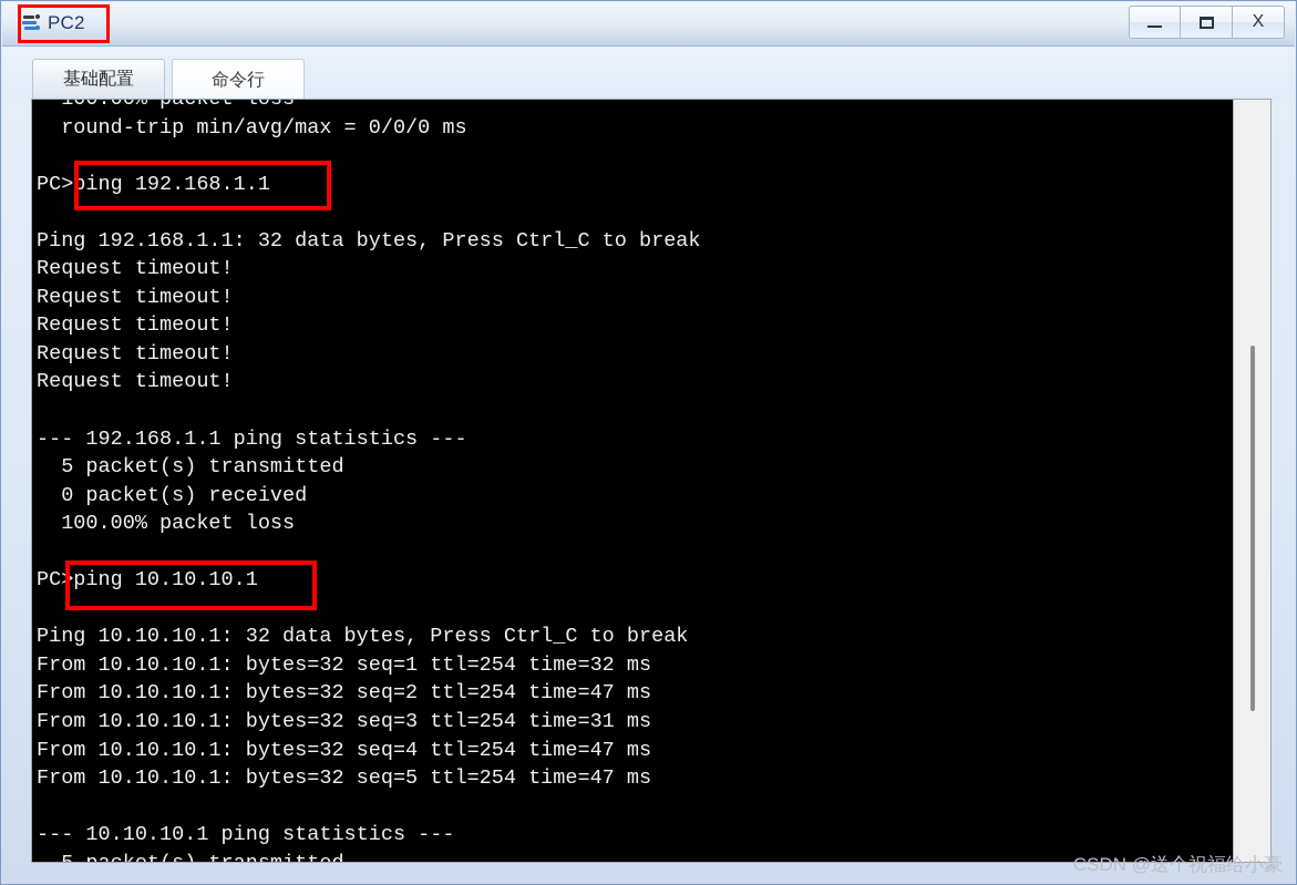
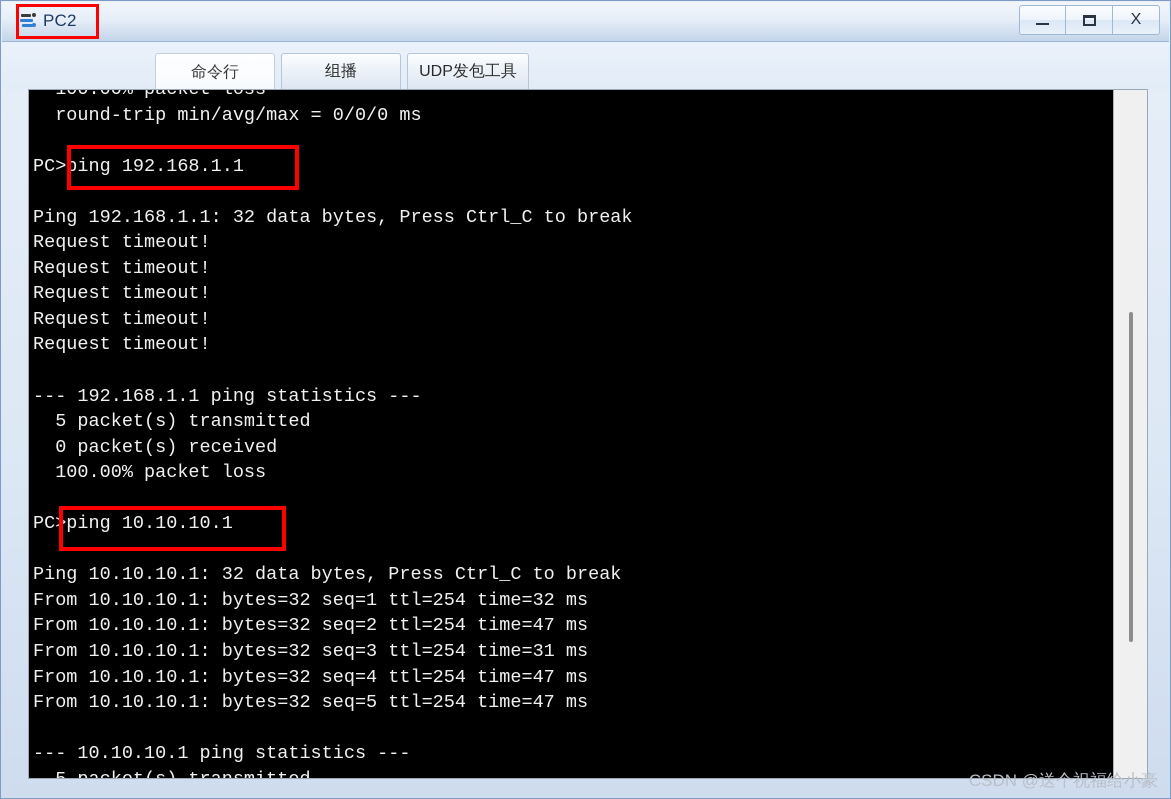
  PC2
  X
- 基础配置
  命令行
+ 组播
+ UDP发包工具
  100.00% packet loss
  round-trip min/avg/max = 0/0/0 ms
  PC>ping 192.168.1.1
  Ping 192.168.1.1: 32 data bytes, Press Ctrl_C to break
  Request timeout!
  Request timeout!
  Request timeout!
  Request timeout!
  Request timeout!
  --- 192.168.1.1 ping statistics ---
  5 packet(s) transmitted
  0 packet(s) received
  100.00% packet loss
  PC>ping 10.10.10.1
  Ping 10.10.10.1: 32 data bytes, Press Ctrl_C to break
  From 10.10.10.1: bytes=32 seq=1 ttl=254 time=32 ms
  From 10.10.10.1: bytes=32 seq=2 ttl=254 time=47 ms
  From 10.10.10.1: bytes=32 seq=3 ttl=254 time=31 ms
  From 10.10.10.1: bytes=32 seq=4 ttl=254 time=47 ms
  From 10.10.10.1: bytes=32 seq=5 ttl=254 time=47 ms
  --- 10.10.10.1 ping statistics ---
  CSDN @送个祝福给小豪
